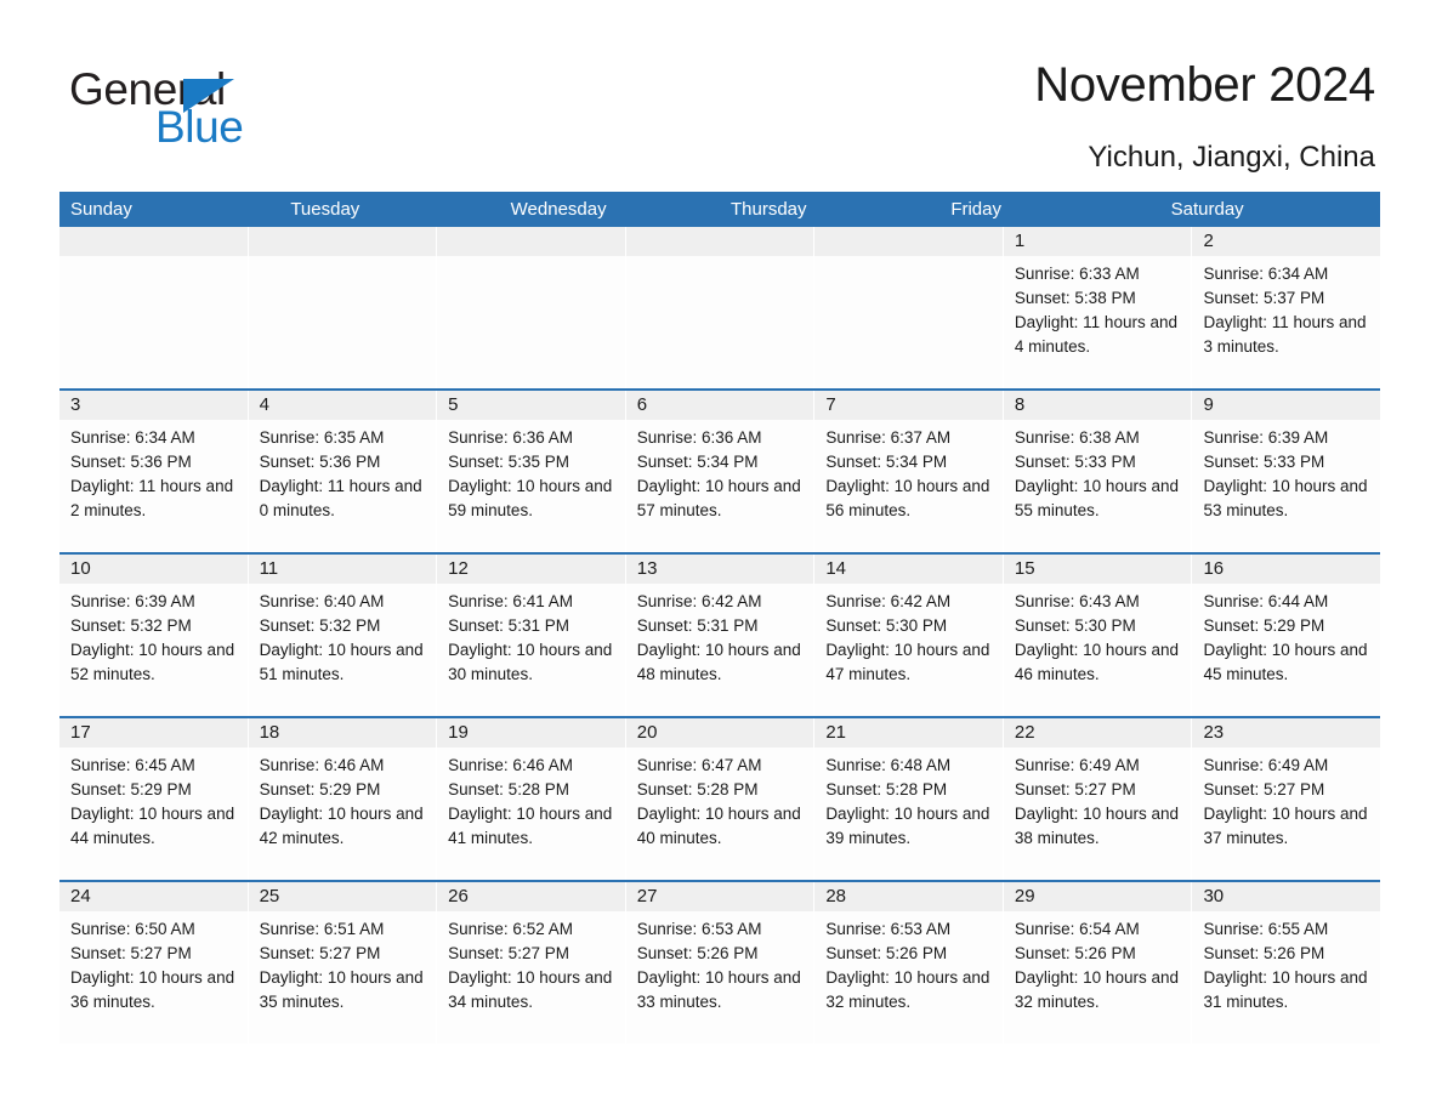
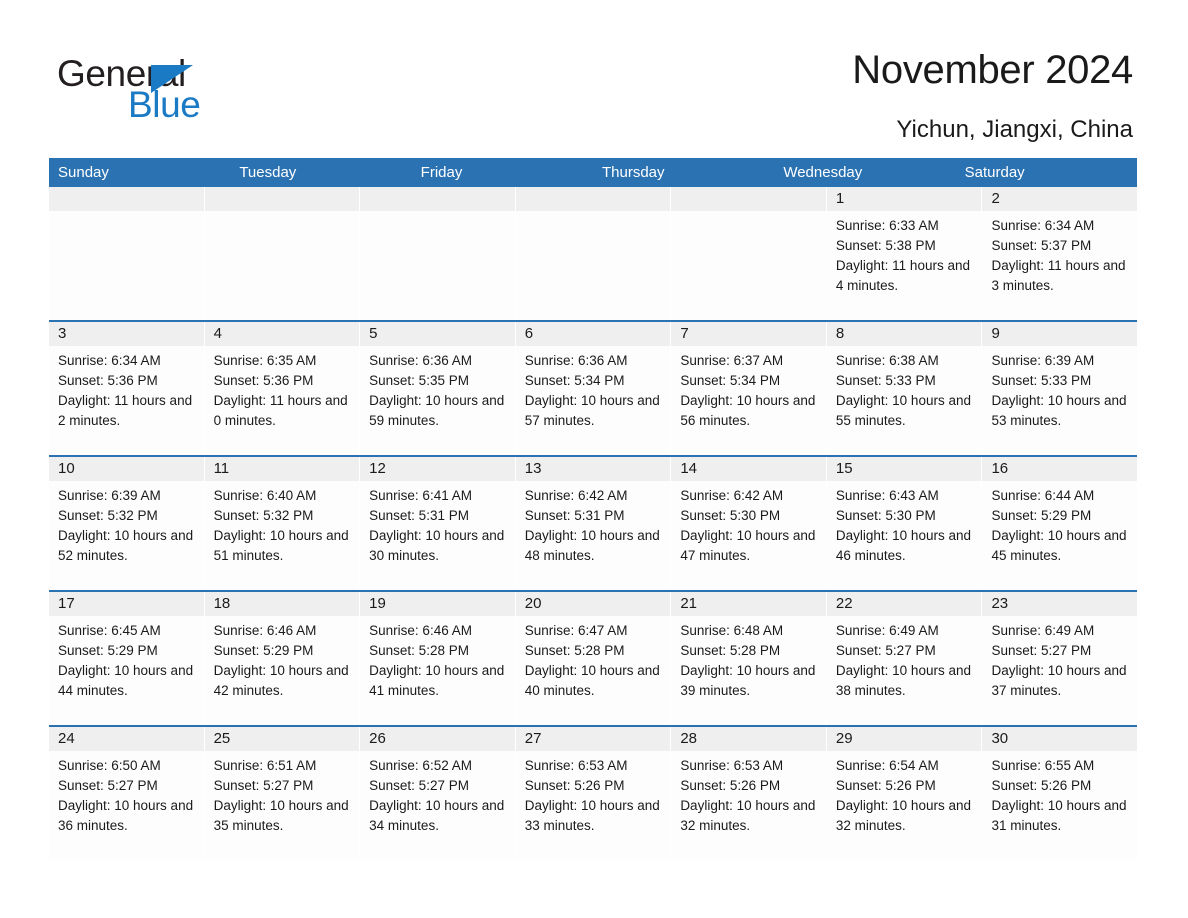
  General
  Blue
  November 2024
  Yichun, Jiangxi, China
  Sunday
  Tuesday
- Wednesday
+ Friday
  Thursday
- Friday
+ Wednesday
  Saturday
  1
  Sunrise: 6:33 AM
  Sunset: 5:38 PM
  Daylight: 11 hours and 4 minutes.
  2
  Sunrise: 6:34 AM
  Sunset: 5:37 PM
  Daylight: 11 hours and 3 minutes.
  3
  Sunrise: 6:34 AM
  Sunset: 5:36 PM
  Daylight: 11 hours and 2 minutes.
  4
  Sunrise: 6:35 AM
  Sunset: 5:36 PM
  Daylight: 11 hours and 0 minutes.
  5
  Sunrise: 6:36 AM
  Sunset: 5:35 PM
  Daylight: 10 hours and 59 minutes.
  6
  Sunrise: 6:36 AM
  Sunset: 5:34 PM
  Daylight: 10 hours and 57 minutes.
  7
  Sunrise: 6:37 AM
  Sunset: 5:34 PM
  Daylight: 10 hours and 56 minutes.
  8
  Sunrise: 6:38 AM
  Sunset: 5:33 PM
  Daylight: 10 hours and 55 minutes.
  9
  Sunrise: 6:39 AM
  Sunset: 5:33 PM
  Daylight: 10 hours and 53 minutes.
  10
  Sunrise: 6:39 AM
  Sunset: 5:32 PM
  Daylight: 10 hours and 52 minutes.
  11
  Sunrise: 6:40 AM
  Sunset: 5:32 PM
  Daylight: 10 hours and 51 minutes.
  12
  Sunrise: 6:41 AM
  Sunset: 5:31 PM
  Daylight: 10 hours and 30 minutes.
  13
  Sunrise: 6:42 AM
  Sunset: 5:31 PM
  Daylight: 10 hours and 48 minutes.
  14
  Sunrise: 6:42 AM
  Sunset: 5:30 PM
  Daylight: 10 hours and 47 minutes.
  15
  Sunrise: 6:43 AM
  Sunset: 5:30 PM
  Daylight: 10 hours and 46 minutes.
  16
  Sunrise: 6:44 AM
  Sunset: 5:29 PM
  Daylight: 10 hours and 45 minutes.
  17
  Sunrise: 6:45 AM
  Sunset: 5:29 PM
  Daylight: 10 hours and 44 minutes.
  18
  Sunrise: 6:46 AM
  Sunset: 5:29 PM
  Daylight: 10 hours and 42 minutes.
  19
  Sunrise: 6:46 AM
  Sunset: 5:28 PM
  Daylight: 10 hours and 41 minutes.
  20
  Sunrise: 6:47 AM
  Sunset: 5:28 PM
  Daylight: 10 hours and 40 minutes.
  21
  Sunrise: 6:48 AM
  Sunset: 5:28 PM
  Daylight: 10 hours and 39 minutes.
  22
  Sunrise: 6:49 AM
  Sunset: 5:27 PM
  Daylight: 10 hours and 38 minutes.
  23
  Sunrise: 6:49 AM
  Sunset: 5:27 PM
  Daylight: 10 hours and 37 minutes.
  24
  Sunrise: 6:50 AM
  Sunset: 5:27 PM
  Daylight: 10 hours and 36 minutes.
  25
  Sunrise: 6:51 AM
  Sunset: 5:27 PM
  Daylight: 10 hours and 35 minutes.
  26
  Sunrise: 6:52 AM
  Sunset: 5:27 PM
  Daylight: 10 hours and 34 minutes.
  27
  Sunrise: 6:53 AM
  Sunset: 5:26 PM
  Daylight: 10 hours and 33 minutes.
  28
  Sunrise: 6:53 AM
  Sunset: 5:26 PM
  Daylight: 10 hours and 32 minutes.
  29
  Sunrise: 6:54 AM
  Sunset: 5:26 PM
  Daylight: 10 hours and 32 minutes.
  30
  Sunrise: 6:55 AM
  Sunset: 5:26 PM
  Daylight: 10 hours and 31 minutes.
